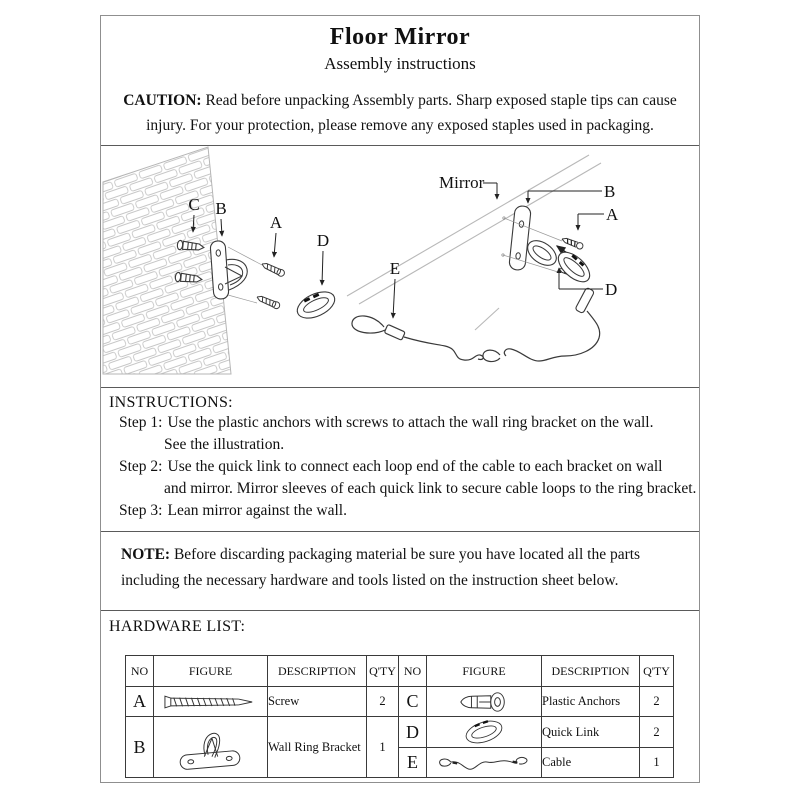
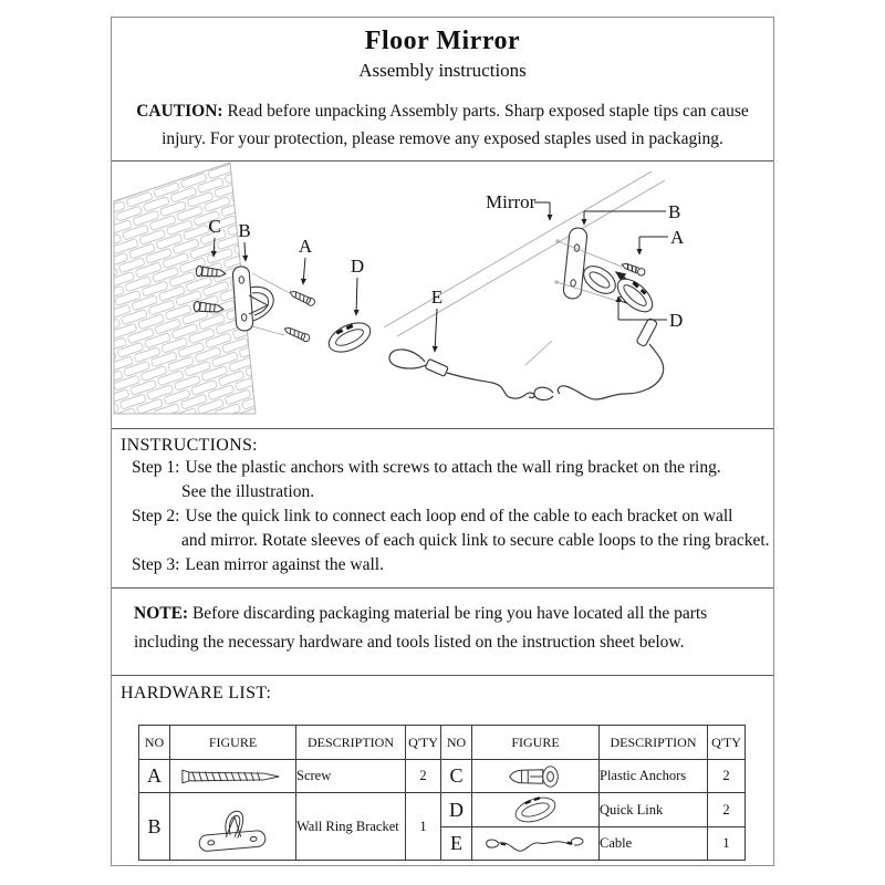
  Floor Mirror
  Assembly instructions
  CAUTION: Read before unpacking Assembly parts. Sharp exposed staple tips can cause
  injury. For your protection, please remove any exposed staples used in packaging.
  C
  B
  A
  D
  E
  Mirror
  B
  A
  D
  INSTRUCTIONS:
- Step 1: Use the plastic anchors with screws to attach the wall ring bracket on the wall.
+ Step 1: Use the plastic anchors with screws to attach the wall ring bracket on the ring.
  See the illustration.
  Step 2: Use the quick link to connect each loop end of the cable to each bracket on wall
- and mirror. Mirror sleeves of each quick link to secure cable loops to the ring bracket.
+ and mirror. Rotate sleeves of each quick link to secure cable loops to the ring bracket.
  Step 3: Lean mirror against the wall.
- NOTE: Before discarding packaging material be sure you have located all the parts
+ NOTE: Before discarding packaging material be ring you have located all the parts
  including the necessary hardware and tools listed on the instruction sheet below.
  HARDWARE LIST:
  NO	FIGURE	DESCRIPTION	Q'TY	NO	FIGURE	DESCRIPTION	Q'TY
  A		Screw	2	C		Plastic Anchors	2
  B		Wall Ring Bracket	1	D		Quick Link	2
  E		Cable	1
